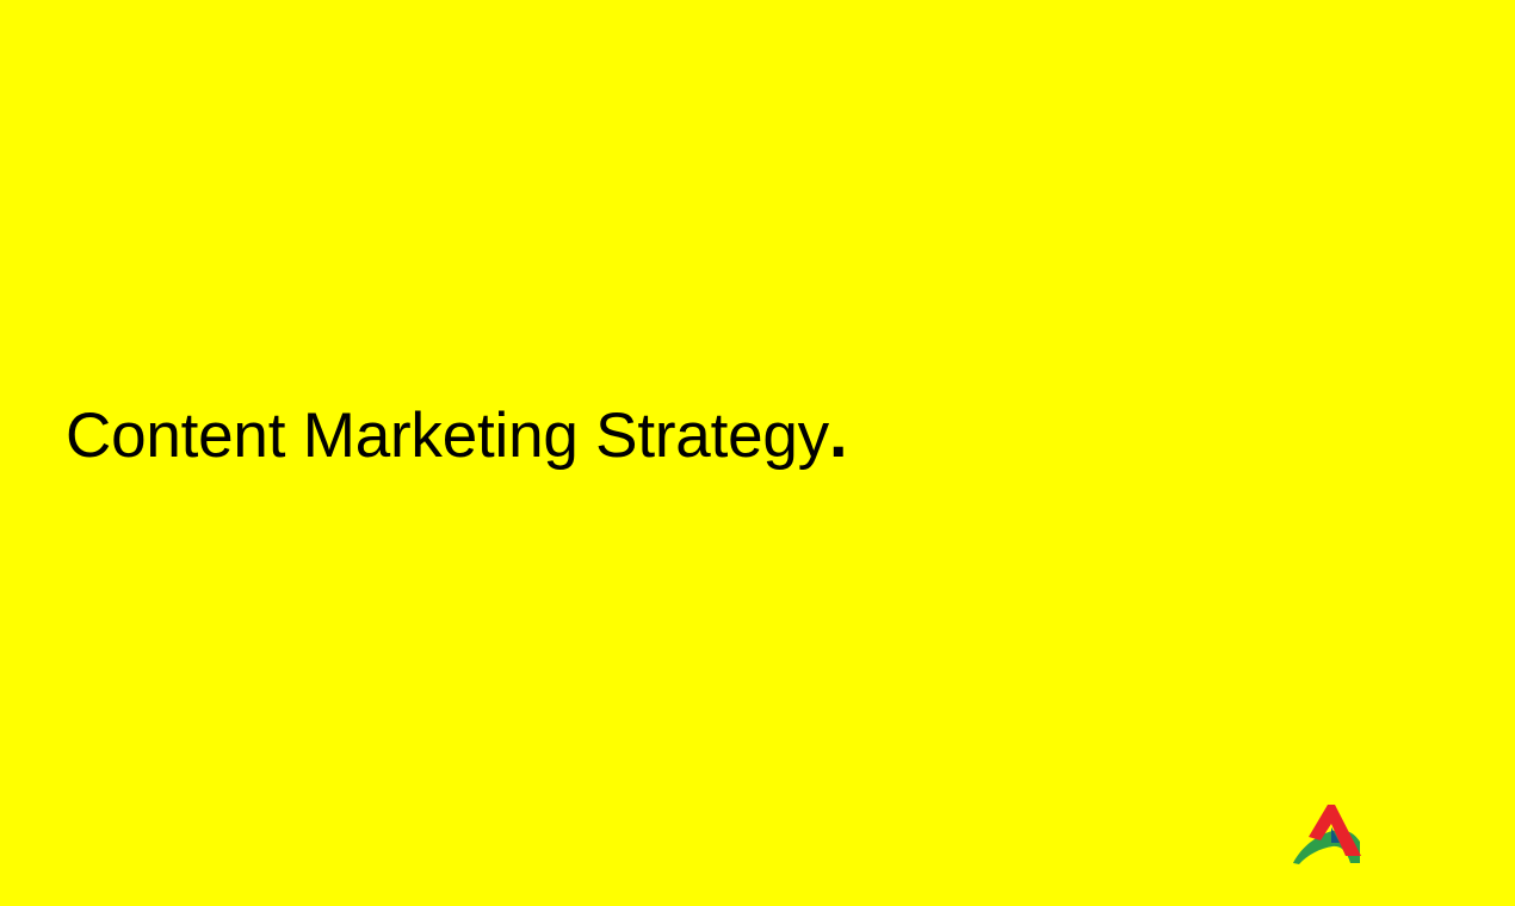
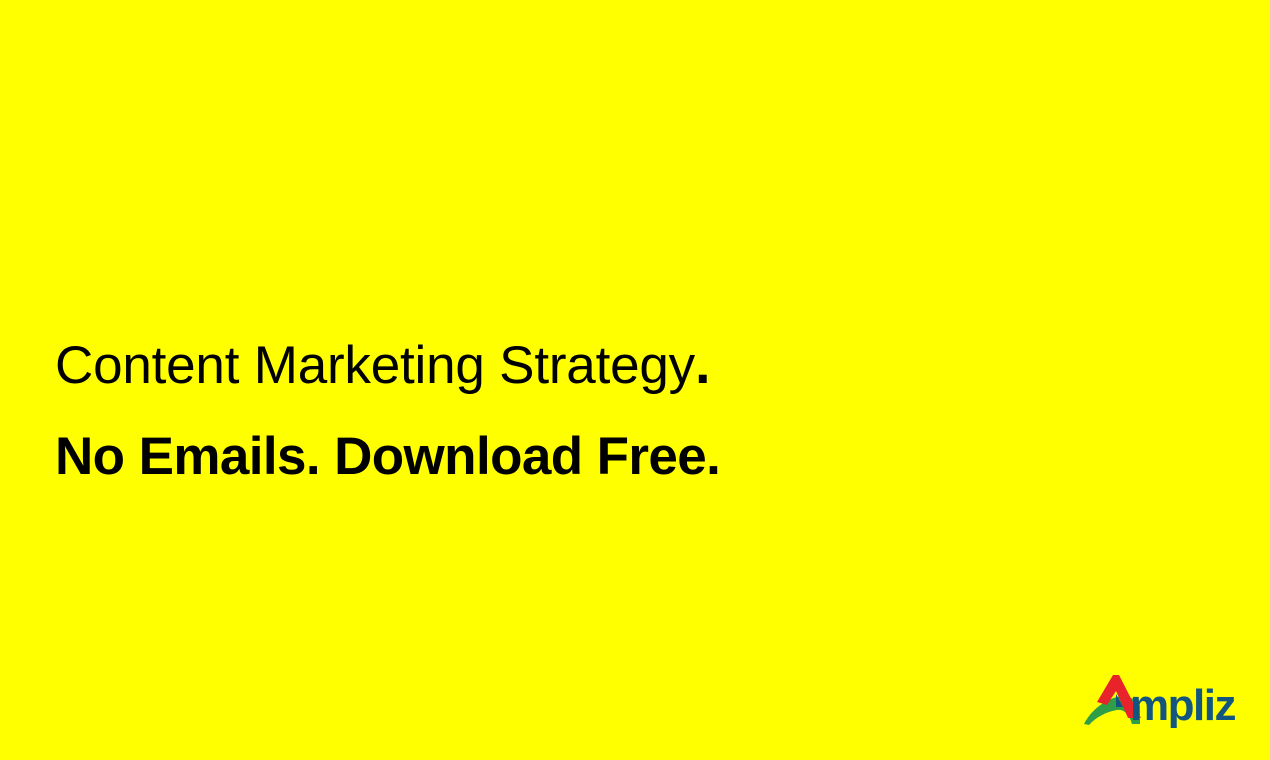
  Content Marketing Strategy.
+ No Emails. Download Free.
+ mpliz
